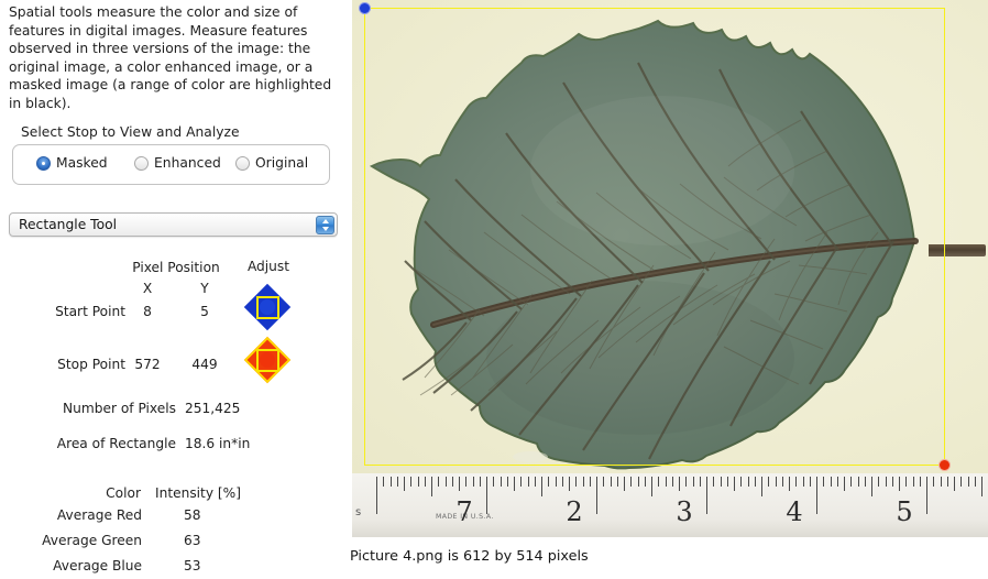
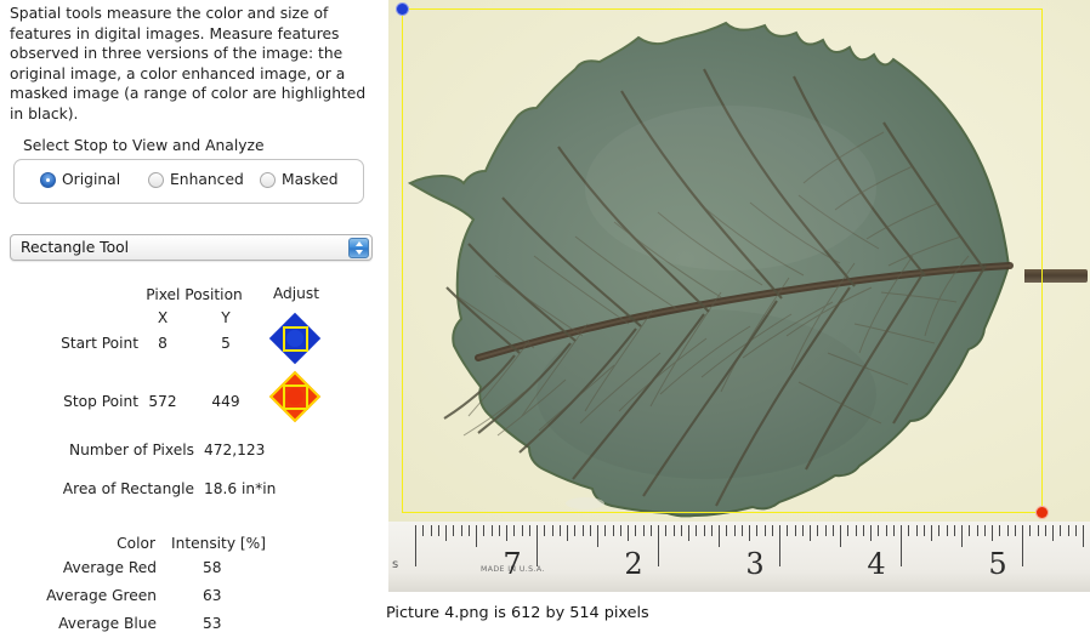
  Spatial tools measure the color and size of features in digital images. Measure features observed in three versions of the image: the original image, a color enhanced image, or a masked image (a range of color are highlighted in black).
  Select Stop to View and Analyze
- Masked
+ Original
  Enhanced
- Original
+ Masked
  Rectangle Tool
  Pixel Position
  Adjust
  X
  Y
  Start Point
  8
  5
  Stop Point
  572
  449
  Number of Pixels
- 251,425
+ 472,123
  Area of Rectangle
  18.6 in*in
  Color
  Intensity [%]
  Average Red
  58
  Average Green
  63
  Average Blue
  53
  s
  7
  2
  3
  4
  5
  Picture 4.png is 612 by 514 pixels
